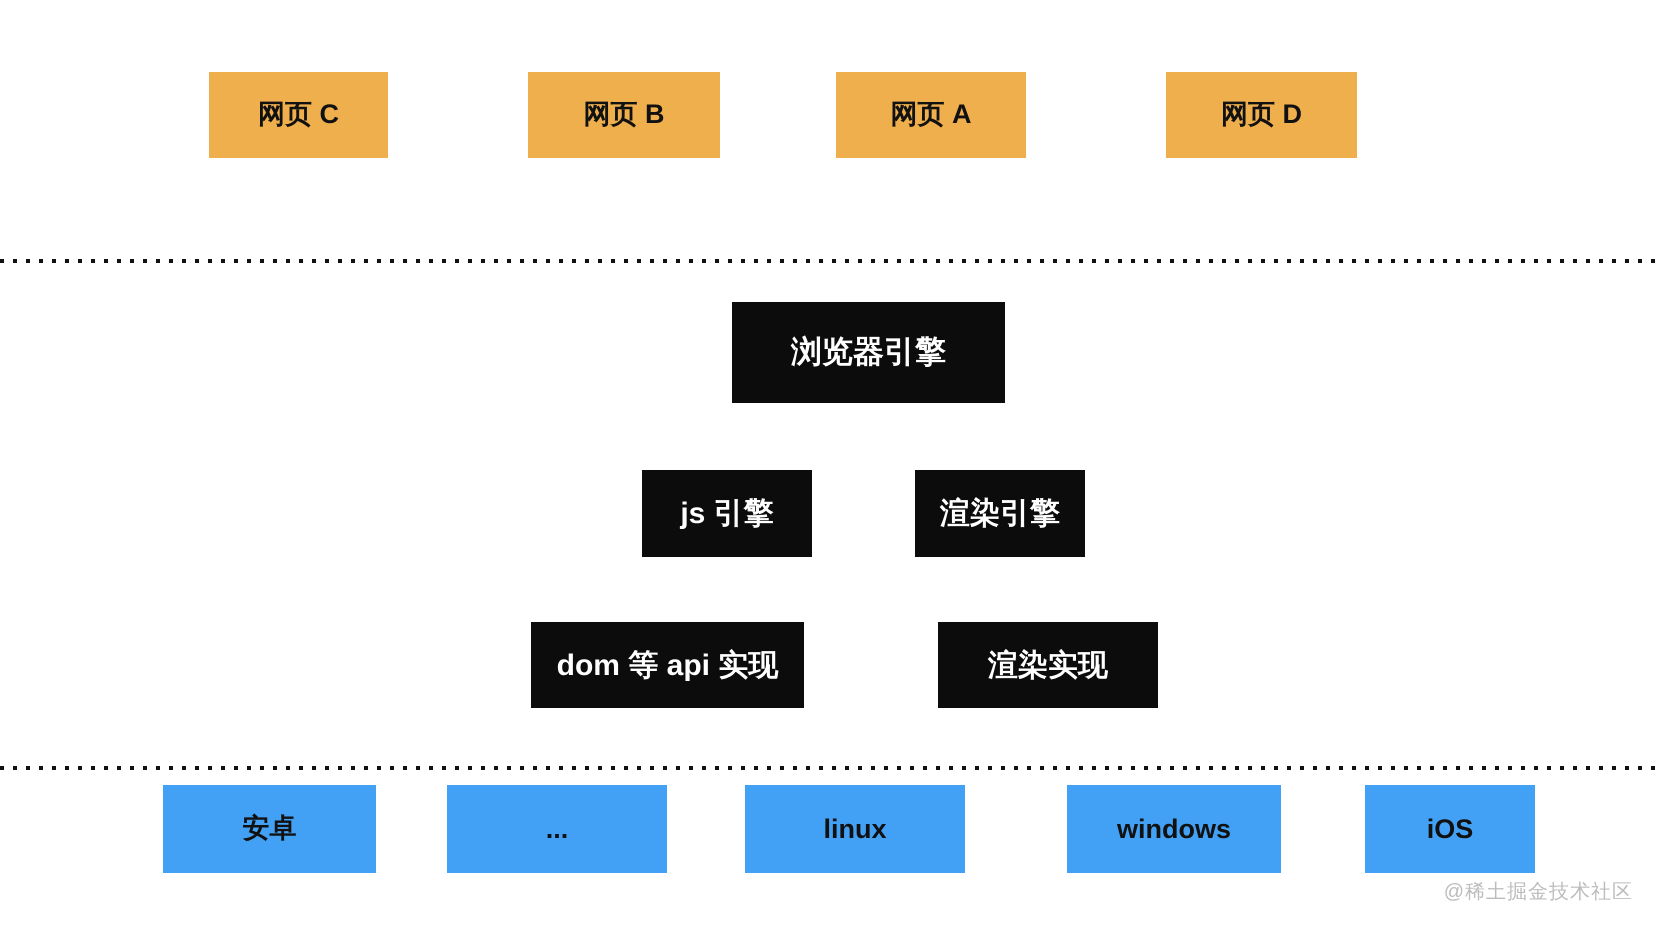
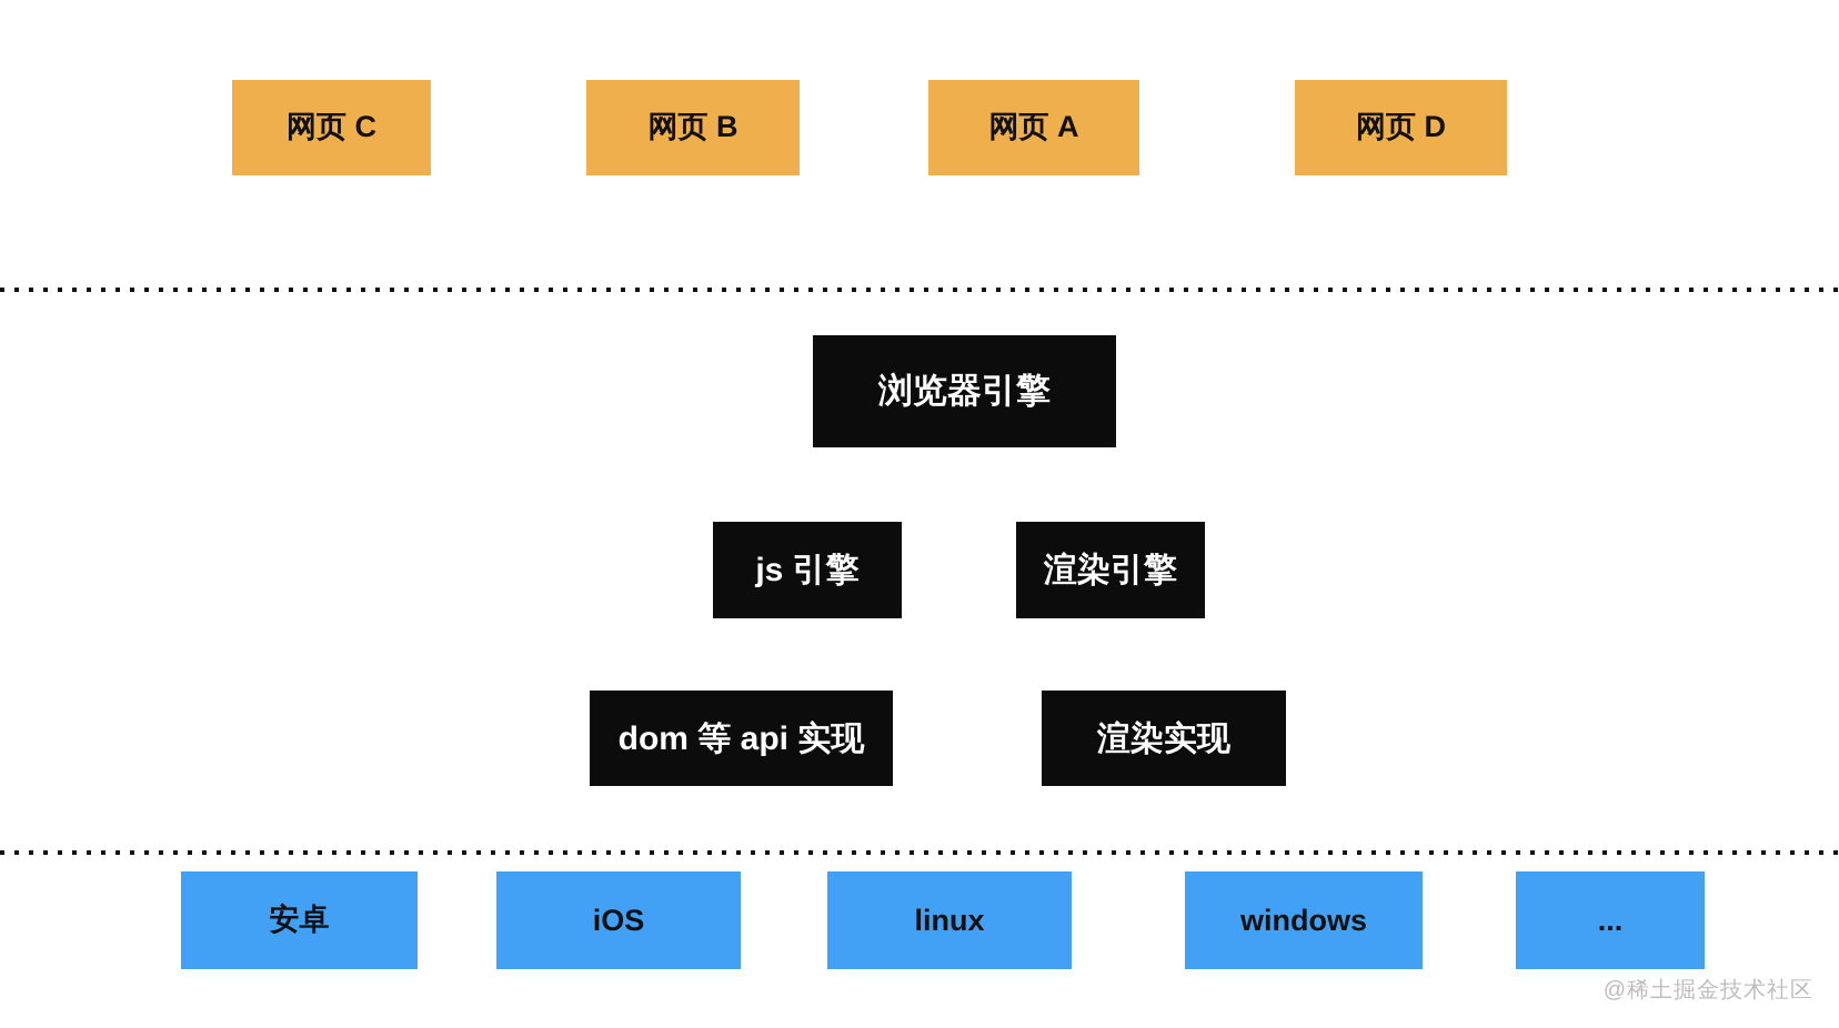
  网页 C
  网页 B
  网页 A
  网页 D
  浏览器引擎
  js 引擎
  渲染引擎
  dom 等 api 实现
  渲染实现
  安卓
- ...
+ iOS
  linux
  windows
- iOS
+ ...
  @稀土掘金技术社区
